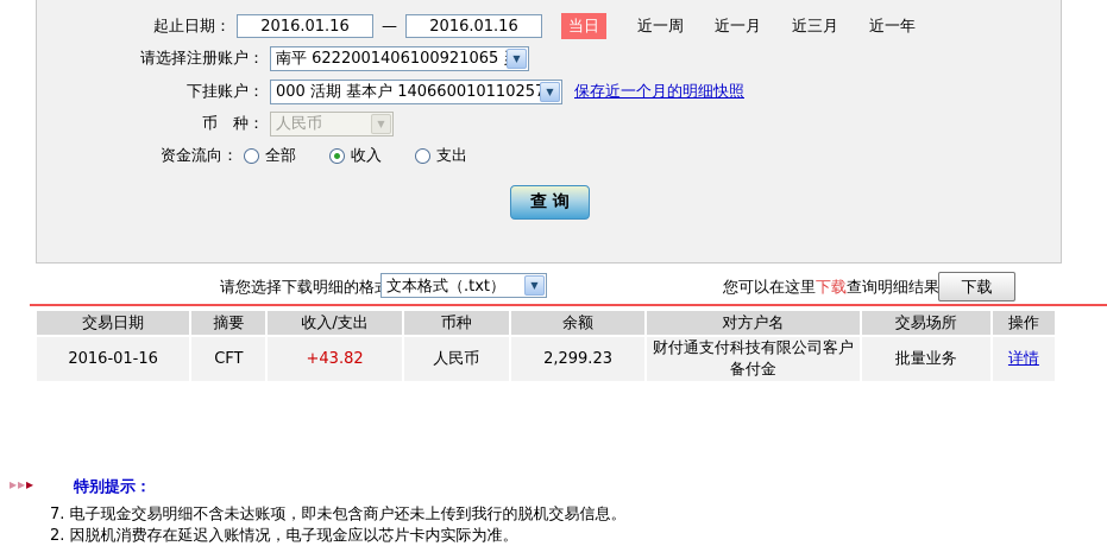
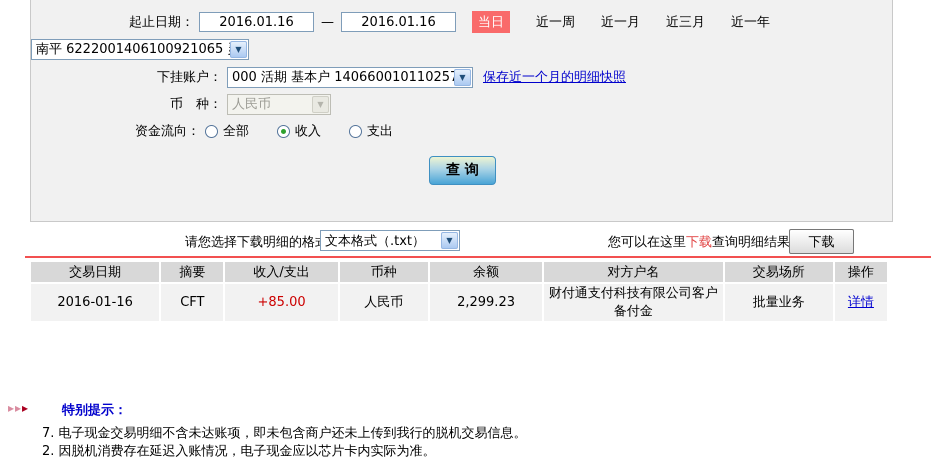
  起止日期：
  2016.01.16
  —
  2016.01.16
  当日
  近一周
  近一月
  近三月
  近一年
- 请选择注册账户：
  南平 6222001406100921065
  ▼
  下挂账户：
  000 活期 基本户 14066001011025
  ▼
  保存近一个月的明细快照
  币 种：
  人民币
  ▼
  资金流向：
  全部
  收入
  支出
  查 询
  请您选择下载明细的格
  文本格式（.txt）
  ▼
  您可以在这里下载查询明细结果
  下载
  交易日期	摘要	收入/支出	币种	余额	对方户名	交易场所	操作
- 2016-01-16	CFT	+43.82	人民币	2,299.23	财付通支付科技有限公司客户备付金	批量业务	详情
+ 2016-01-16	CFT	+85.00	人民币	2,299.23	财付通支付科技有限公司客户备付金	批量业务	详情
  ▸▸▸
  特别提示：
  7. 电子现金交易明细不含未达账项，即未包含商户还未上传到我行的脱机交易信息。
  2. 因脱机消费存在延迟入账情况，电子现金应以芯片卡内实际为准。
